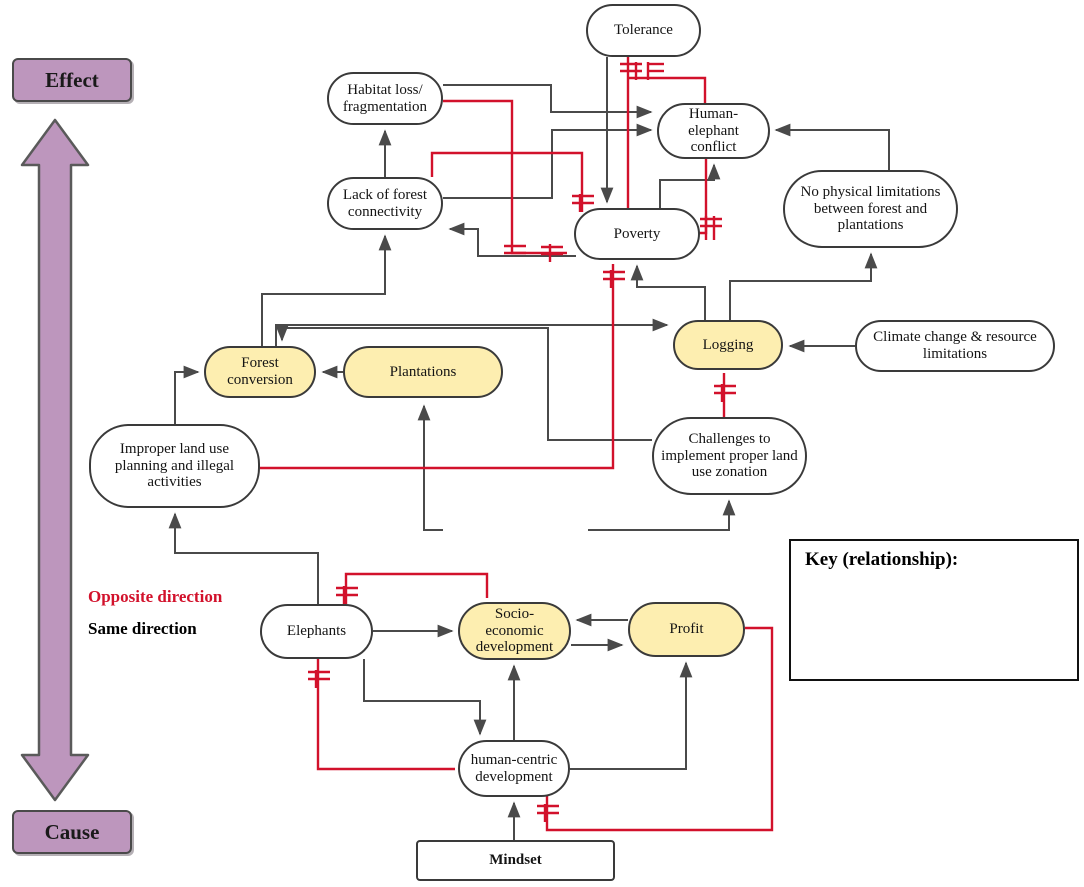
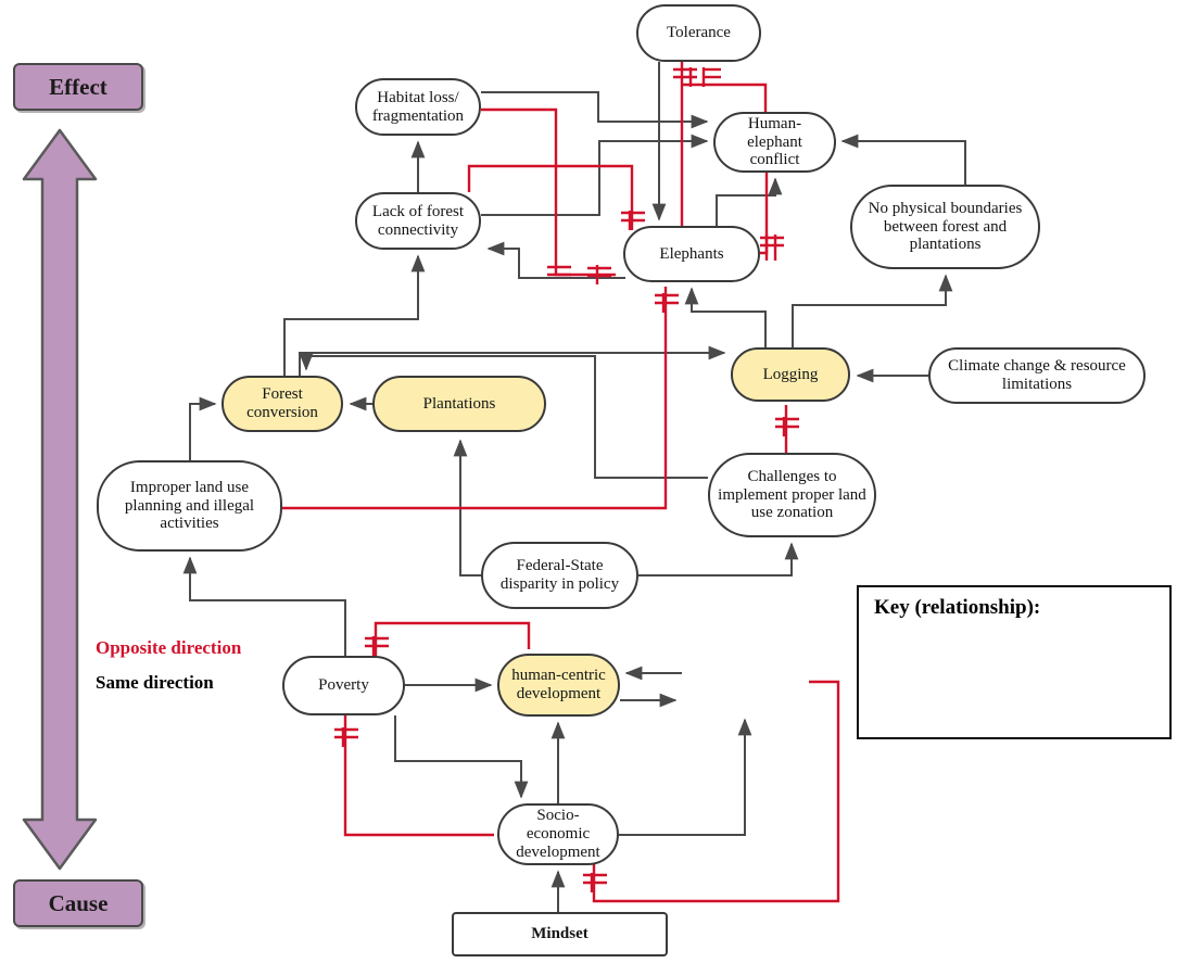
  Effect
  Cause
  Tolerance
  Habitat loss/ fragmentation
  Human-elephant conflict
  Lack of forest connectivity
- Poverty
+ Elephants
- No physical limitations between forest and plantations
+ No physical boundaries between forest and plantations
  Logging
  Climate change & resource limitations
  Forest conversion
  Plantations
  Improper land use planning and illegal activities
  Challenges to implement proper land use zonation
+ Federal-State disparity in policy
- Elephants
+ Poverty
- Socio-economic development
+ human-centric development
- Profit
- human-centric development
+ Socio-economic development
  Mindset
  Key (relationship):
  Opposite direction
  Same direction
